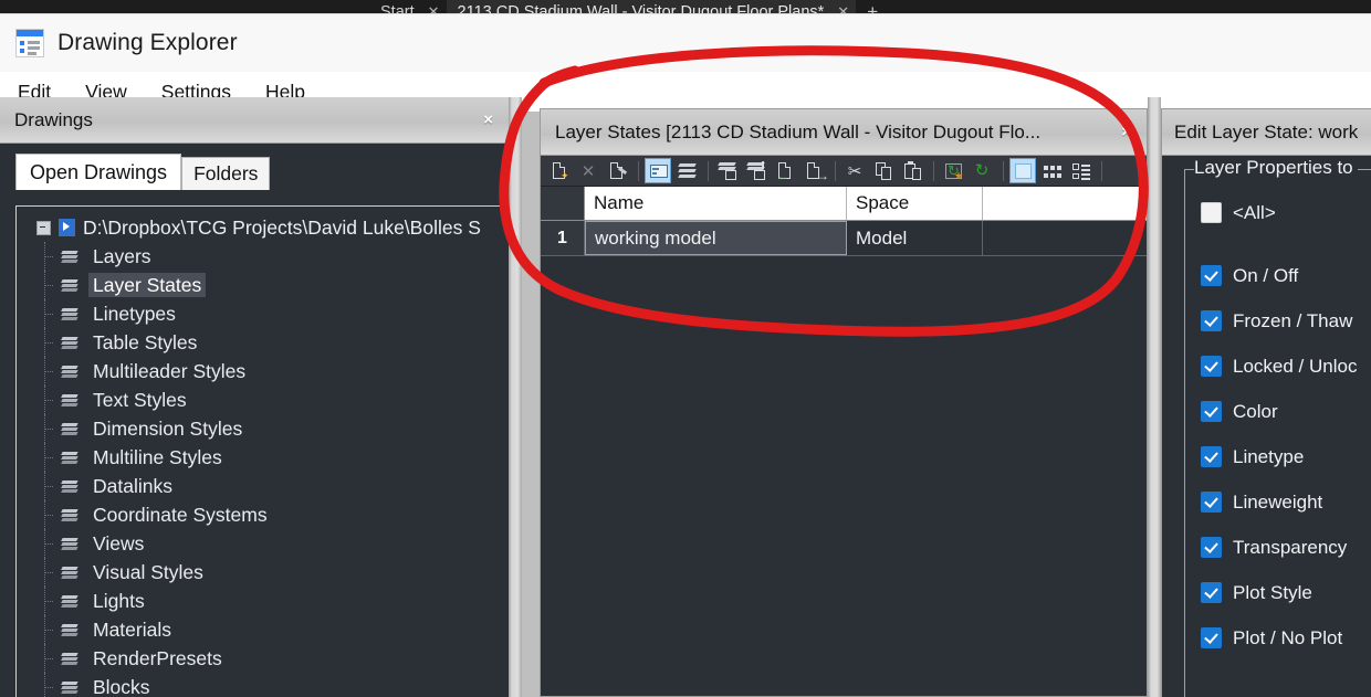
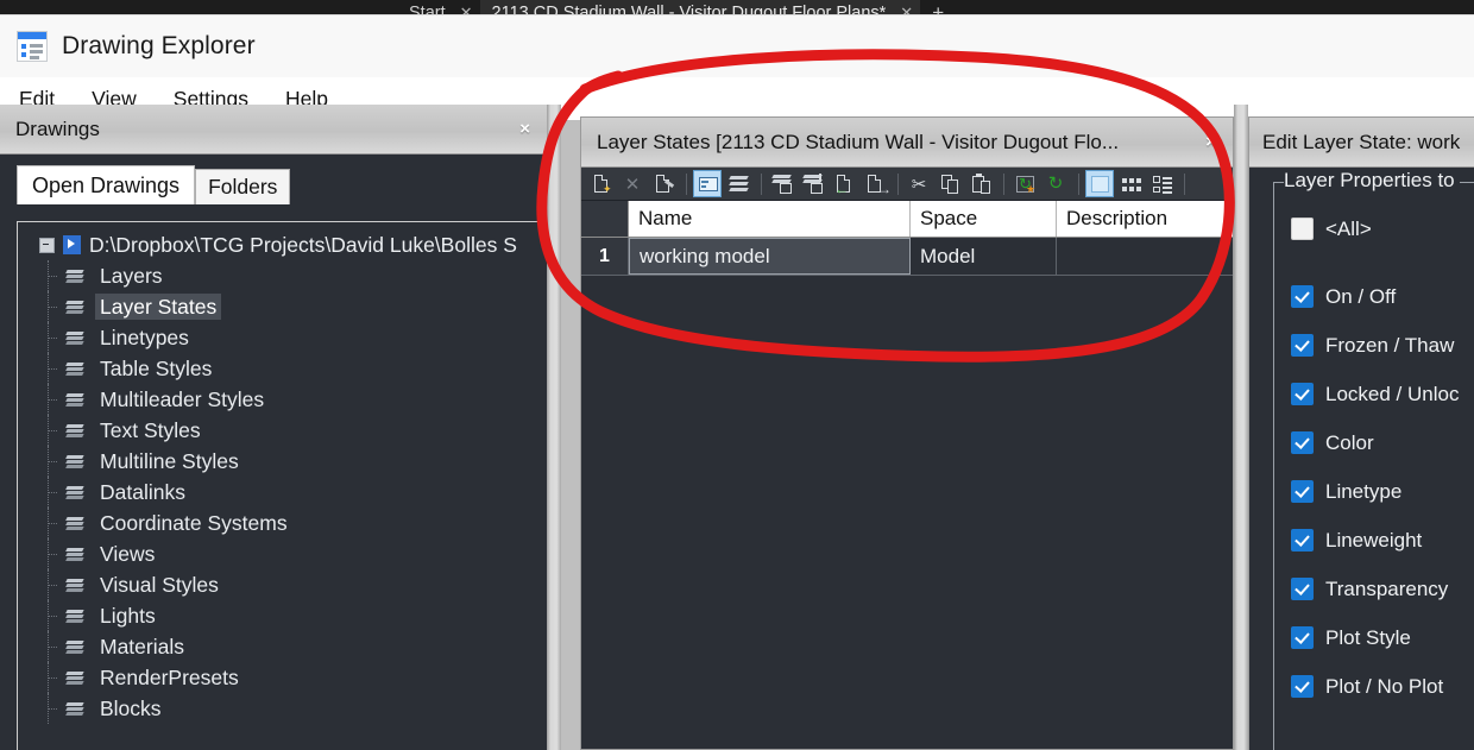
  Start
  ✕
  2113 CD Stadium Wall - Visitor Dugout Floor Plans*
  ✕
  +
  Drawing Explorer
  Edit
  View
  Settings
  Help
  Drawings
  ×
  Open Drawings
  Folders
  D:\Dropbox\TCG Projects\David Luke\Bolles S
  Layers
  Layer States
  Linetypes
  Table Styles
  Multileader Styles
  Text Styles
- Dimension Styles
  Multiline Styles
  Datalinks
  Coordinate Systems
  Views
  Visual Styles
  Lights
  Materials
  RenderPresets
  Blocks
  Layer States [2113 CD Stadium Wall - Visitor Dugout Flo...
  ×
  ✦
  ✕
  ←
  →
  ✂
  ↻
  ★
  ↻
  Name
  Space
+ Description
  1
  working model
  Model
  Edit Layer State: work
  Layer Properties to
  <All>
  On / Off
  Frozen / Thaw
  Locked / Unloc
  Color
  Linetype
  Lineweight
  Transparency
  Plot Style
  Plot / No Plot
